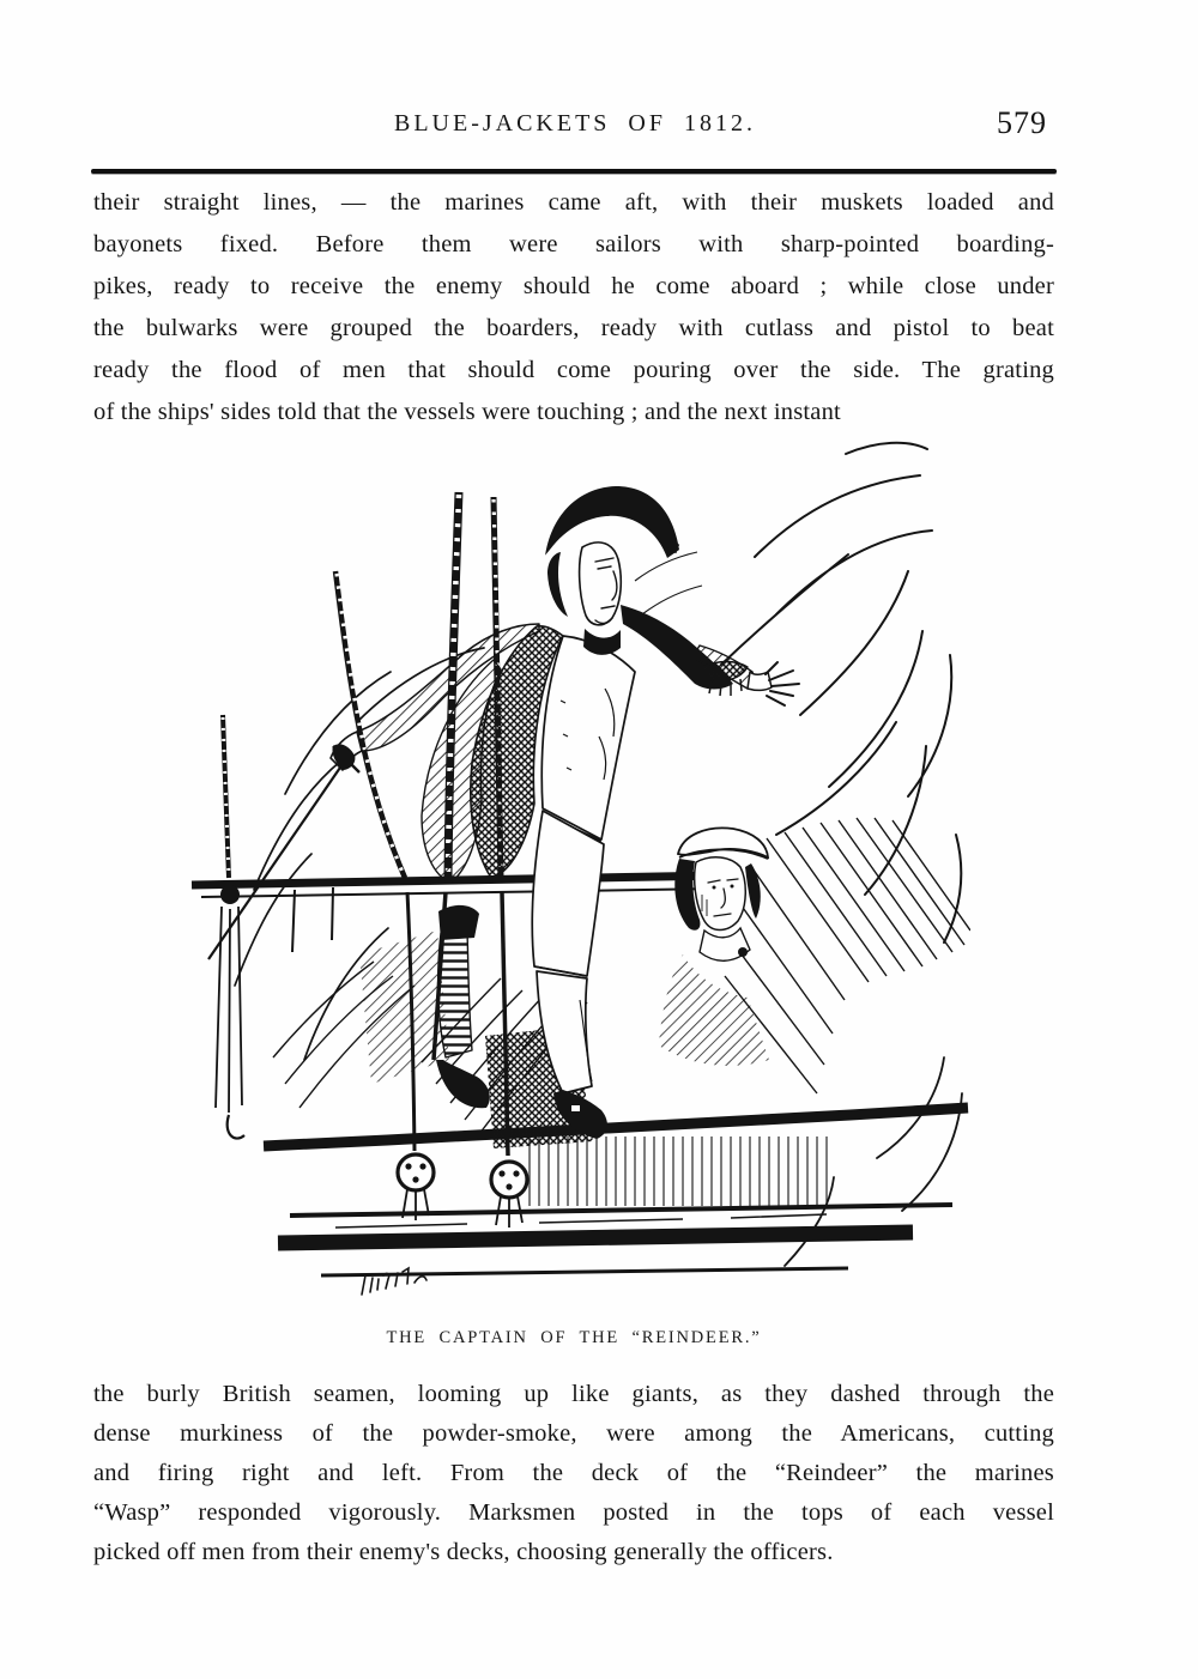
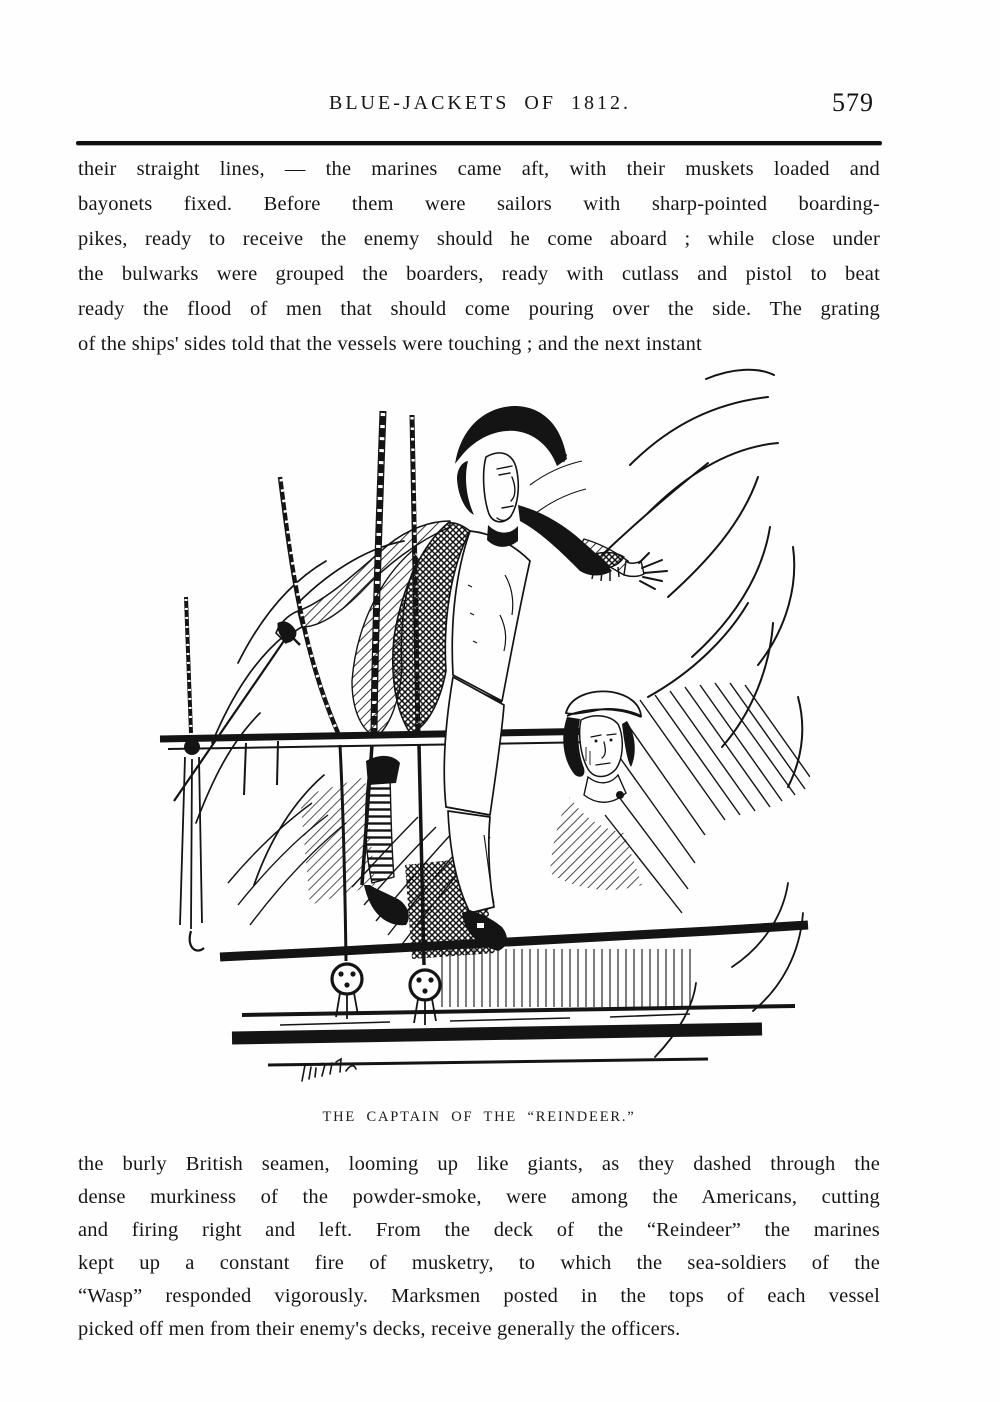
  BLUE-JACKETS OF 1812.
  579
  their straight lines, — the marines came aft, with their muskets loaded and
  bayonets fixed. Before them were sailors with sharp-pointed boarding-
  pikes, ready to receive the enemy should he come aboard ; while close under
  the bulwarks were grouped the boarders, ready with cutlass and pistol to beat
  ready the flood of men that should come pouring over the side. The grating
  of the ships' sides told that the vessels were touching ; and the next instant
  THE CAPTAIN OF THE “REINDEER.”
  the burly British seamen, looming up like giants, as they dashed through the
  dense murkiness of the powder-smoke, were among the Americans, cutting
  and firing right and left. From the deck of the “Reindeer” the marines
+ kept up a constant fire of musketry, to which the sea-soldiers of the
  “Wasp” responded vigorously. Marksmen posted in the tops of each vessel
- picked off men from their enemy's decks, choosing generally the officers.
+ picked off men from their enemy's decks, receive generally the officers.
